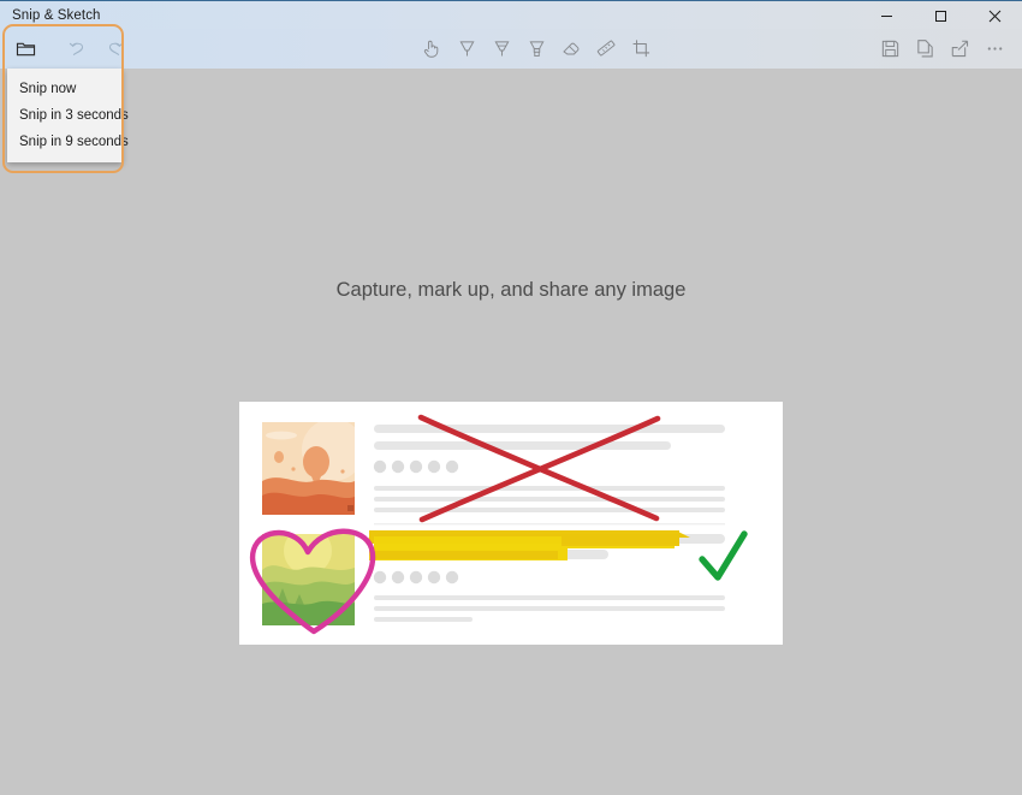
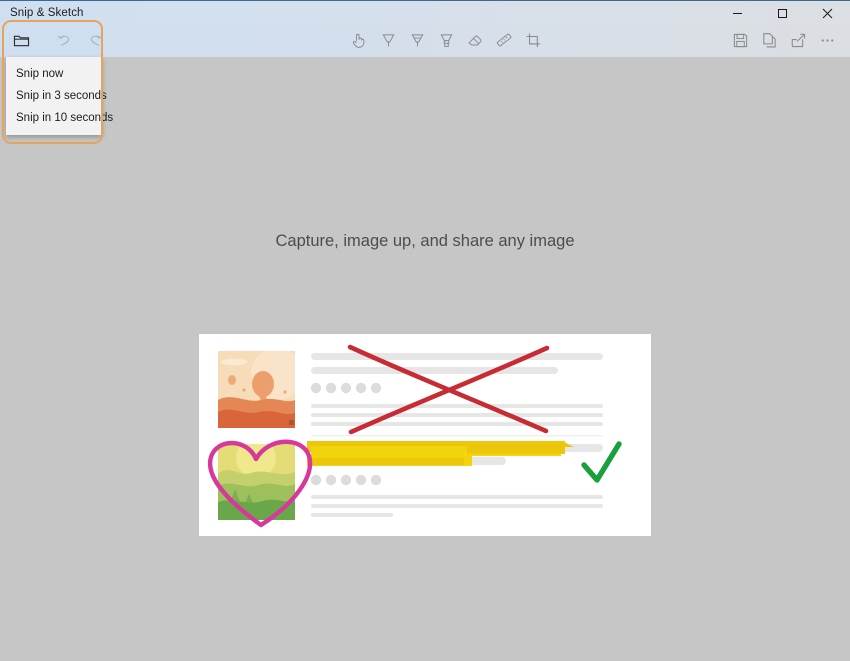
  Snip & Sketch
  Snip now
  Snip in 3 seconds
- Snip in 9 seconds
+ Snip in 10 seconds
- Capture, mark up, and share any image
+ Capture, image up, and share any image
